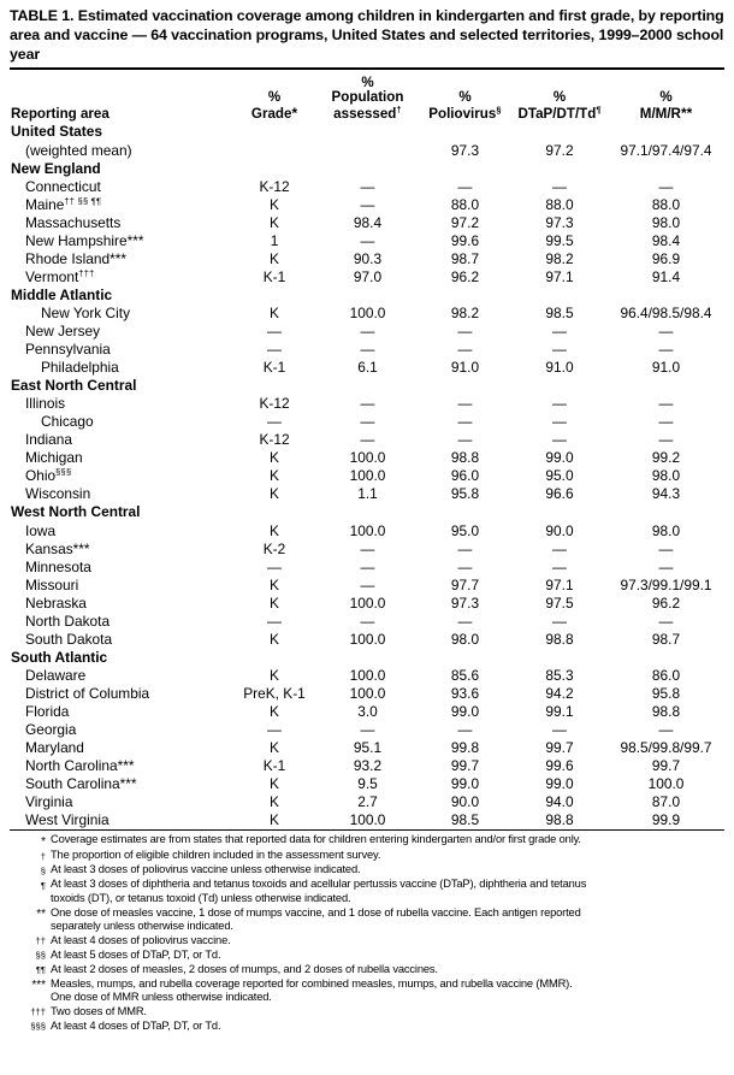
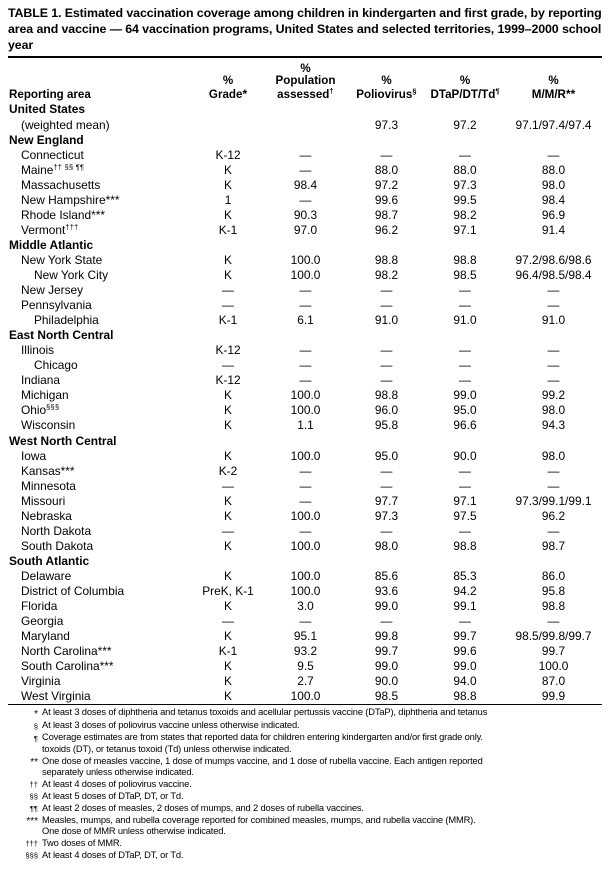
  TABLE 1. Estimated vaccination coverage among children in kindergarten and first grade, by reporting area and vaccine — 64 vaccination programs, United States and selected territories, 1999–2000 school year
  		%
  	%	Population	%	%	%
  Reporting area	Grade*	assessed†	Poliovirus§	DTaP/DT/Td¶	M/M/R**
  United States
  (weighted mean)			97.3	97.2	97.1/97.4/97.4
  New England
  Connecticut	K-12	—	—	—	—
  Maine†† §§ ¶¶	K	—	88.0	88.0	88.0
  Massachusetts	K	98.4	97.2	97.3	98.0
  New Hampshire***	1	—	99.6	99.5	98.4
  Rhode Island***	K	90.3	98.7	98.2	96.9
  Vermont†††	K-1	97.0	96.2	97.1	91.4
  Middle Atlantic
+ New York State	K	100.0	98.8	98.8	97.2/98.6/98.6
  New York City	K	100.0	98.2	98.5	96.4/98.5/98.4
  New Jersey	—	—	—	—	—
  Pennsylvania	—	—	—	—	—
  Philadelphia	K-1	6.1	91.0	91.0	91.0
  East North Central
  Illinois	K-12	—	—	—	—
  Chicago	—	—	—	—	—
  Indiana	K-12	—	—	—	—
  Michigan	K	100.0	98.8	99.0	99.2
  Ohio§§§	K	100.0	96.0	95.0	98.0
  Wisconsin	K	1.1	95.8	96.6	94.3
  West North Central
  Iowa	K	100.0	95.0	90.0	98.0
  Kansas***	K-2	—	—	—	—
  Minnesota	—	—	—	—	—
  Missouri	K	—	97.7	97.1	97.3/99.1/99.1
  Nebraska	K	100.0	97.3	97.5	96.2
  North Dakota	—	—	—	—	—
  South Dakota	K	100.0	98.0	98.8	98.7
  South Atlantic
  Delaware	K	100.0	85.6	85.3	86.0
  District of Columbia	PreK, K-1	100.0	93.6	94.2	95.8
  Florida	K	3.0	99.0	99.1	98.8
  Georgia	—	—	—	—	—
  Maryland	K	95.1	99.8	99.7	98.5/99.8/99.7
  North Carolina***	K-1	93.2	99.7	99.6	99.7
  South Carolina***	K	9.5	99.0	99.0	100.0
  Virginia	K	2.7	90.0	94.0	87.0
  West Virginia	K	100.0	98.5	98.8	99.9
  *
- Coverage estimates are from states that reported data for children entering kindergarten and/or first grade only.
+ At least 3 doses of diphtheria and tetanus toxoids and acellular pertussis vaccine (DTaP), diphtheria and tetanus
- †
- The proportion of eligible children included in the assessment survey.
  §
  At least 3 doses of poliovirus vaccine unless otherwise indicated.
  ¶
- At least 3 doses of diphtheria and tetanus toxoids and acellular pertussis vaccine (DTaP), diphtheria and tetanus
+ Coverage estimates are from states that reported data for children entering kindergarten and/or first grade only.
  toxoids (DT), or tetanus toxoid (Td) unless otherwise indicated.
  **
  One dose of measles vaccine, 1 dose of mumps vaccine, and 1 dose of rubella vaccine. Each antigen reported
  separately unless otherwise indicated.
  ††
  At least 4 doses of poliovirus vaccine.
  §§
  At least 5 doses of DTaP, DT, or Td.
  ¶¶
  At least 2 doses of measles, 2 doses of mumps, and 2 doses of rubella vaccines.
  ***
  Measles, mumps, and rubella coverage reported for combined measles, mumps, and rubella vaccine (MMR).
  One dose of MMR unless otherwise indicated.
  †††
  Two doses of MMR.
  §§§
  At least 4 doses of DTaP, DT, or Td.
